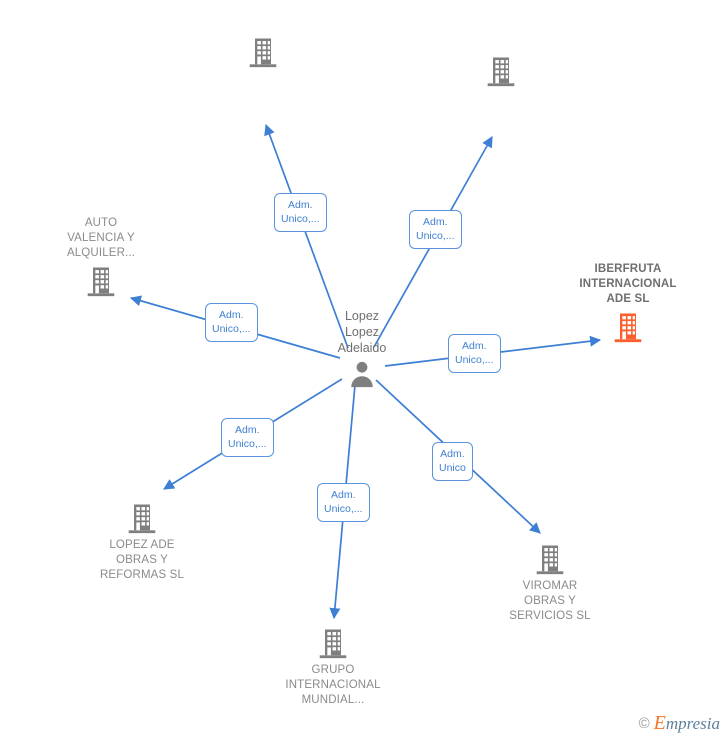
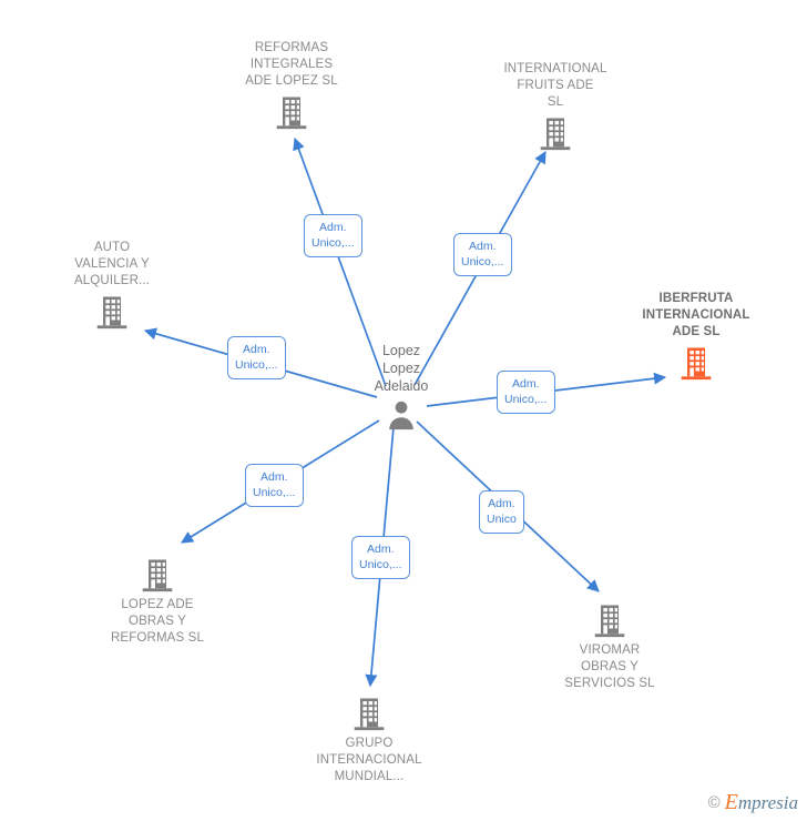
  Adm.
  Unico,...
  Adm.
  Unico,...
  Adm.
  Unico,...
  Adm.
  Unico,...
  Adm.
  Unico,...
  Adm.
  Unico,...
  Adm.
  Unico
+ REFORMAS
+ INTEGRALES
+ ADE LOPEZ SL
+ INTERNATIONAL
+ FRUITS ADE
+ SL
  AUTO
  VALENCIA Y
  ALQUILER...
  IBERFRUTA
  INTERNACIONAL
  ADE SL
  LOPEZ ADE
  OBRAS Y
  REFORMAS SL
  VIROMAR
  OBRAS Y
  SERVICIOS SL
  GRUPO
  INTERNACIONAL
  MUNDIAL...
  Lopez
  Lopez
  Adelaido
  ©
  Empresia
